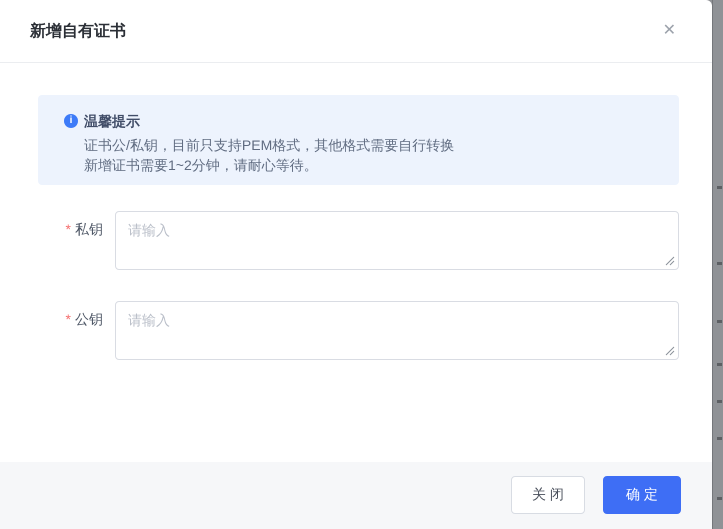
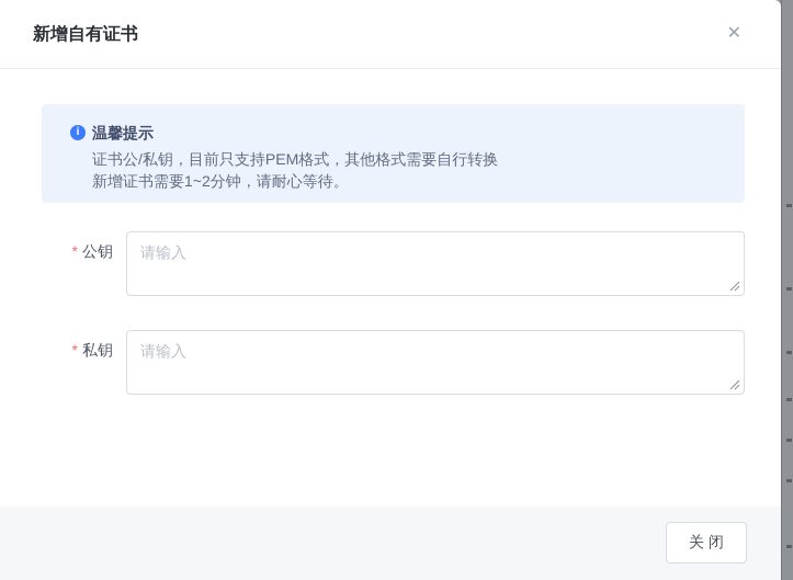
  新增自有证书
  ✕
  i
  温馨提示
  证书公/私钥，目前只支持PEM格式，其他格式需要自行转换
  新增证书需要1~2分钟，请耐心等待。
- * 私钥
+ * 公钥
  请输入
- * 公钥
+ * 私钥
  请输入
  关 闭
- 确 定
